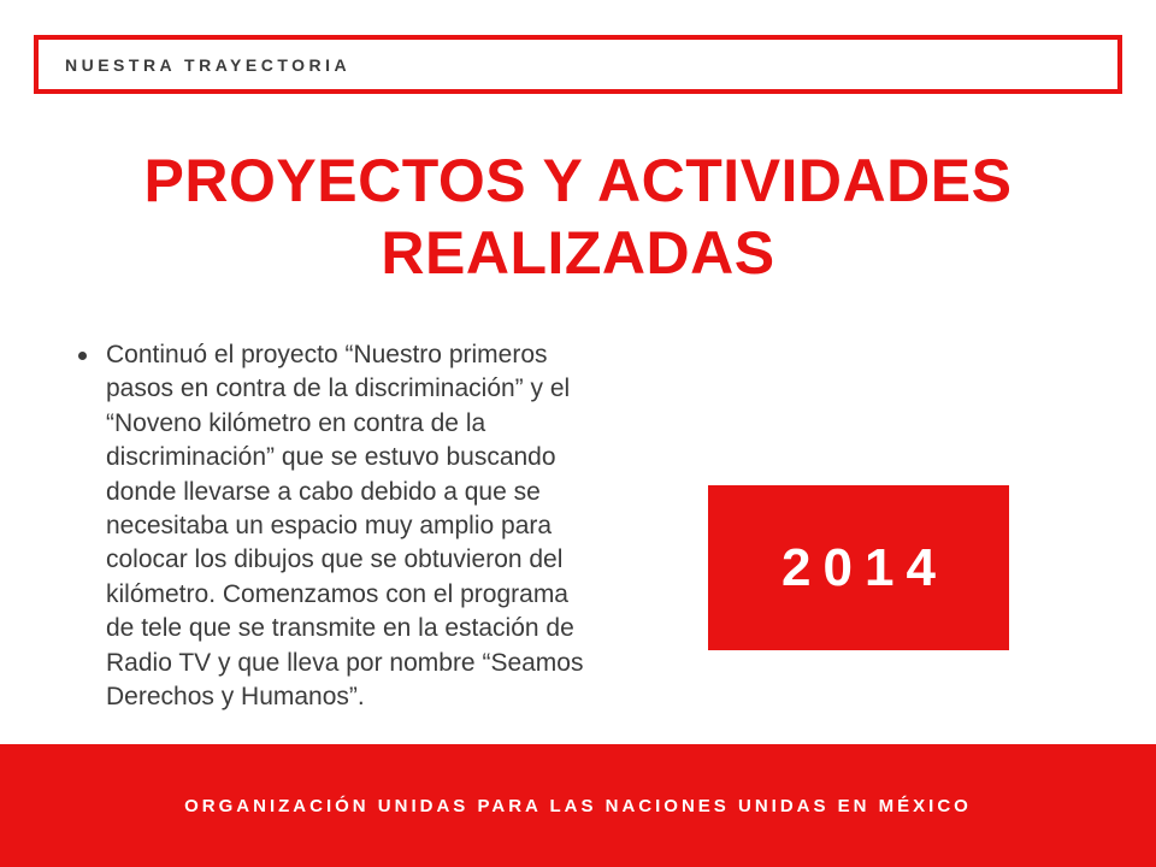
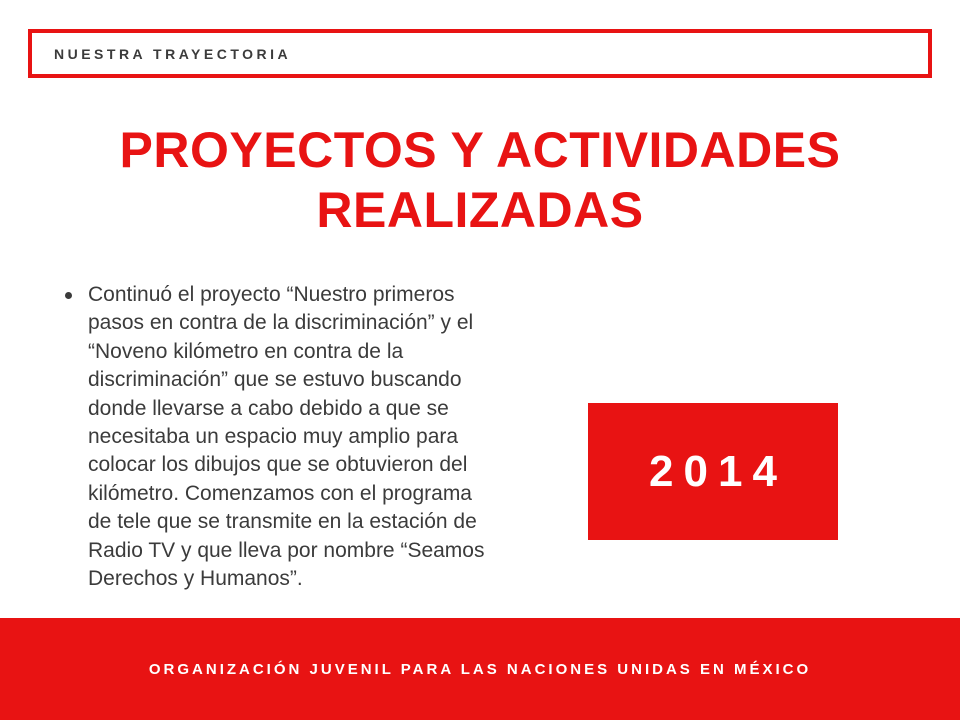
  NUESTRA TRAYECTORIA
  PROYECTOS Y ACTIVIDADES REALIZADAS
  Continuó el proyecto “Nuestro primeros pasos en contra de la discriminación” y el “Noveno kilómetro en contra de la discriminación” que se estuvo buscando donde llevarse a cabo debido a que se necesitaba un espacio muy amplio para colocar los dibujos que se obtuvieron del kilómetro. Comenzamos con el programa de tele que se transmite en la estación de Radio TV y que lleva por nombre “Seamos Derechos y Humanos”.
  2014
- ORGANIZACIÓN UNIDAS PARA LAS NACIONES UNIDAS EN MÉXICO
+ ORGANIZACIÓN JUVENIL PARA LAS NACIONES UNIDAS EN MÉXICO
